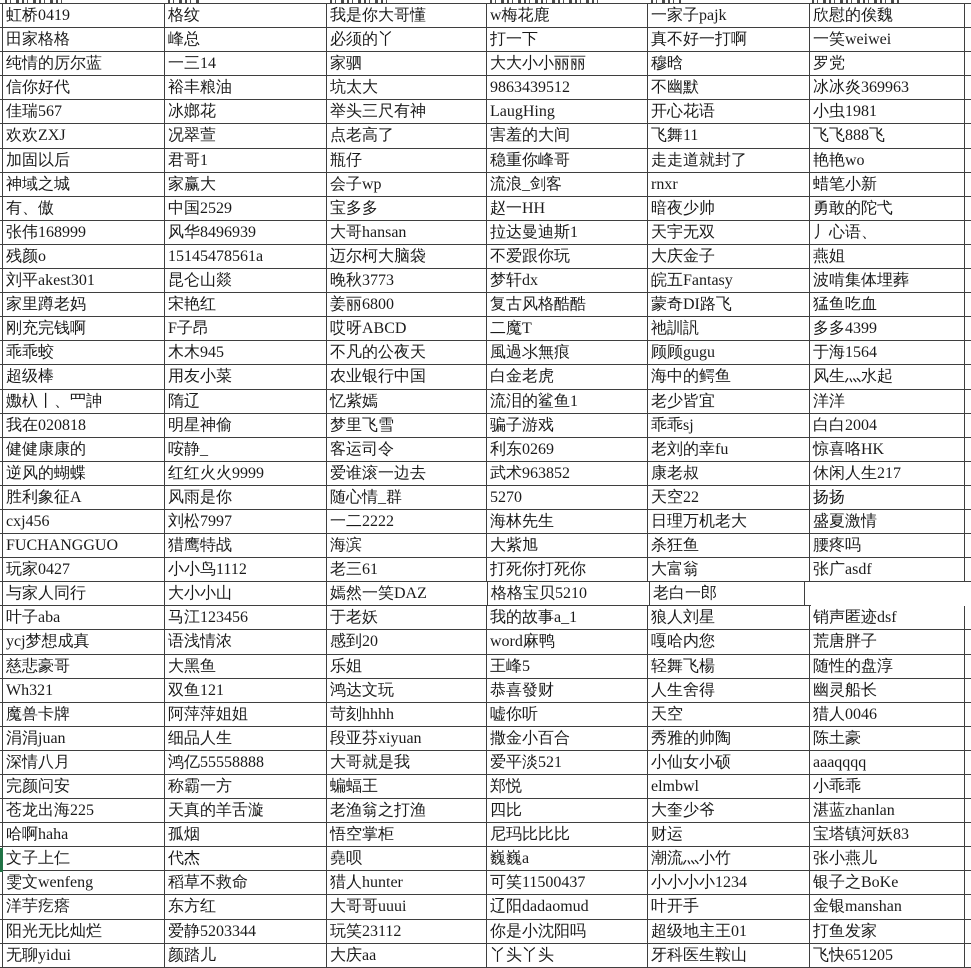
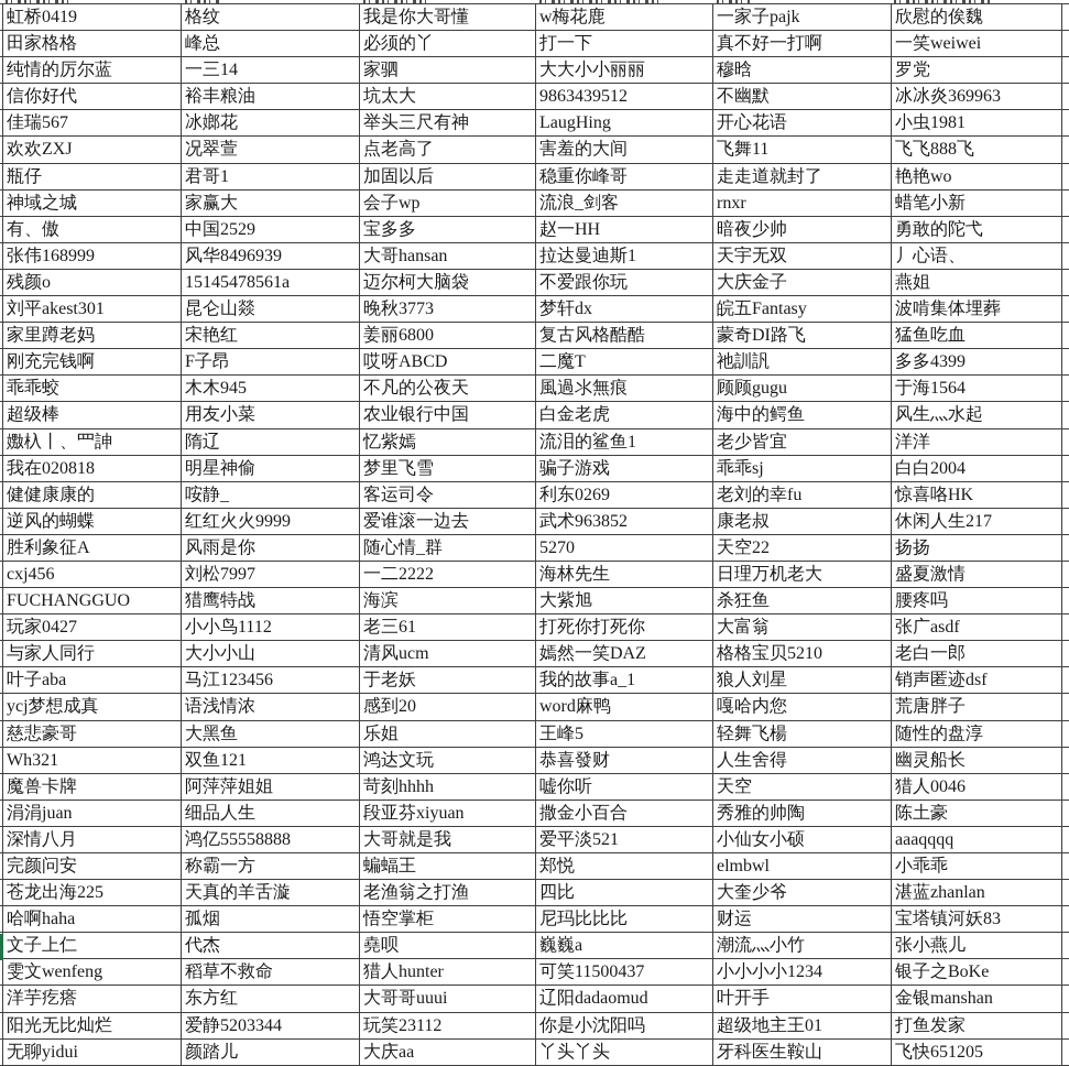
  虹桥0419
  格纹
  我是你大哥懂
  w梅花鹿
  一家子pajk
  欣慰的俟魏
  田家格格
  峰总
  必须的丫
  打一下
  真不好一打啊
  一笑weiwei
  纯情的厉尔蓝
  一三14
  家驷
  大大小小丽丽
  穆晗
  罗党
  信你好代
  裕丰粮油
  坑太大
  9863439512
  不幽默
  冰冰炎369963
  佳瑞567
  冰嫏花
  举头三尺有神
  LaugHing
  开心花语
  小虫1981
  欢欢ZXJ
  况翠萱
  点老高了
  害羞的大间
  飞舞11
  飞飞888飞
- 加固以后
+ 瓶仔
  君哥1
- 瓶仔
+ 加固以后
  稳重你峰哥
  走走道就封了
  艳艳wo
  神域之城
  家赢大
  会子wp
  流浪_剑客
  rnxr
  蜡笔小新
  有、傲
  中国2529
  宝多多
  赵一HH
  暗夜少帅
  勇敢的陀弋
  张伟168999
  风华8496939
  大哥hansan
  拉达曼迪斯1
  天宇无双
  丿心语、
  残颜o
  15145478561a
  迈尔柯大脑袋
  不爱跟你玩
  大庆金子
  燕姐
  刘平akest301
  昆仑山燚
  晚秋3773
  梦轩dx
  皖五Fantasy
  波啃集体埋葬
  家里蹲老妈
  宋艳红
  姜丽6800
  复古风格酷酷
  蒙奇DI路飞
  猛鱼吃血
  刚充完钱啊
  F子昂
  哎呀ABCD
  二魔T
  祂訓訉
  多多4399
  乖乖蛟
  木木945
  不凡的公夜天
  風過氺無痕
  顾顾gugu
  于海1564
  超级棒
  用友小菜
  农业银行中国
  白金老虎
  海中的鳄鱼
  风生灬水起
  嫐杁丨、罒訷
  隋辽
  忆紫嫣
  流泪的鲨鱼1
  老少皆宜
  洋洋
  我在020818
  明星神偷
  梦里飞雪
  骗子游戏
  乖乖sj
  白白2004
  健健康康的
  咹静_
  客运司令
  利东0269
  老刘的幸fu
  惊喜咯HK
  逆风的蝴蝶
  红红火火9999
  爱谁滚一边去
  武术963852
  康老叔
  休闲人生217
  胜利象征A
  风雨是你
  随心情_群
  5270
  天空22
  扬扬
  cxj456
  刘松7997
  一二2222
  海林先生
  日理万机老大
  盛夏激情
  FUCHANGGUO
  猎鹰特战
  海滨
  大紫旭
  杀狂鱼
  腰疼吗
  玩家0427
  小小鸟1112
  老三61
  打死你打死你
  大富翁
  张广asdf
  与家人同行
  大小小山
+ 清风ucm
  嫣然一笑DAZ
  格格宝贝5210
  老白一郎
  叶子aba
  马江123456
  于老妖
  我的故事a_1
  狼人刘星
  销声匿迹dsf
  ycj梦想成真
  语浅情浓
  感到20
  word麻鸭
  嘎哈内您
  荒唐胖子
  慈悲豪哥
  大黑鱼
  乐姐
  王峰5
  轻舞飞楊
  随性的盘淳
  Wh321
  双鱼121
  鸿达文玩
  恭喜發财
  人生舍得
  幽灵船长
  魔兽卡牌
  阿萍萍姐姐
  苛刻hhhh
  嘘你听
  天空
  猎人0046
  涓涓juan
  细品人生
  段亚芬xiyuan
  撒金小百合
  秀雅的帅陶
  陈土豪
  深情八月
  鸿亿55558888
  大哥就是我
  爱平淡521
  小仙女小硕
  aaaqqqq
  完颜问安
  称霸一方
  蝙蝠王
  郑悦
  elmbwl
  小乖乖
  苍龙出海225
  天真的羊舌漩
  老渔翁之打渔
  四比
  大奎少爷
  湛蓝zhanlan
  哈啊haha
  孤烟
  悟空掌柜
  尼玛比比比
  财运
  宝塔镇河妖83
  文子上仁
  代杰
  堯呗
  巍巍a
  潮流灬小竹
  张小燕儿
  雯文wenfeng
  稻草不救命
  猎人hunter
  可笑11500437
  小小小小1234
  银子之BoKe
  洋芋疙瘩
  东方红
  大哥哥uuui
  辽阳dadaomud
  叶开手
  金银manshan
  阳光无比灿烂
  爱静5203344
  玩笑23112
  你是小沈阳吗
  超级地主王01
  打鱼发家
  无聊yidui
  颜踏儿
  大庆aa
  丫头丫头
  牙科医生鞍山
  飞快651205
